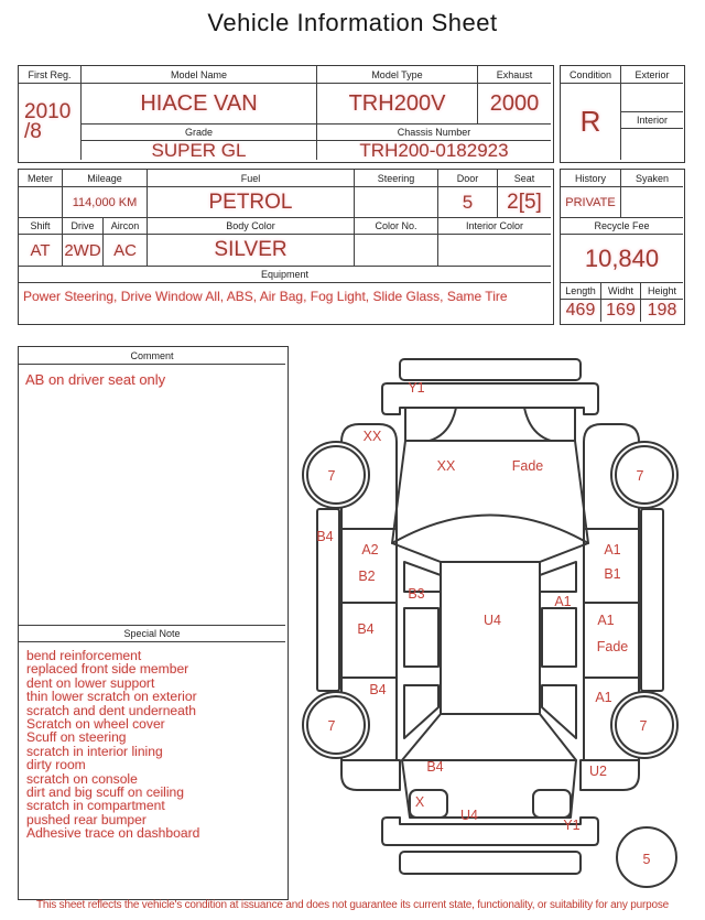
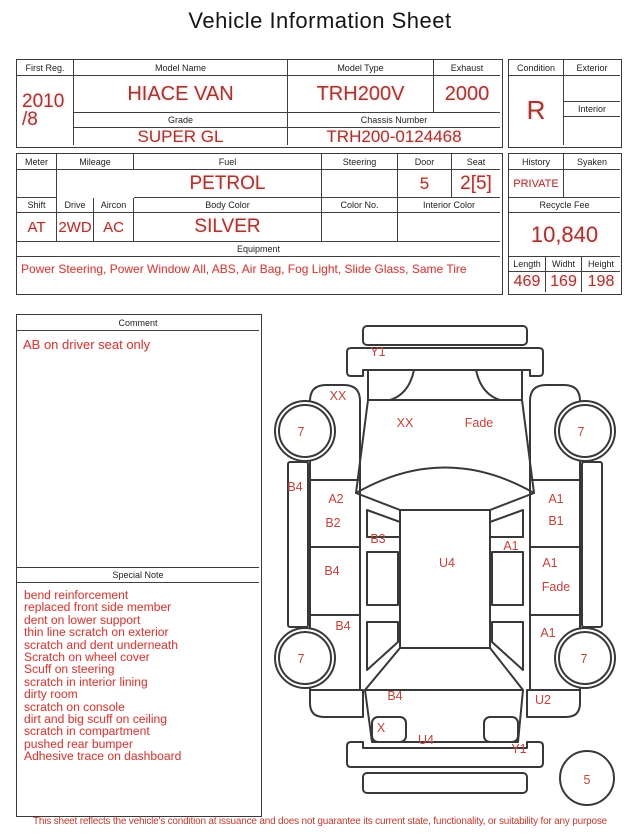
  Vehicle Information Sheet
  First Reg.
  Model Name
  Model Type
  Exhaust
  2010
  /8
  HIACE VAN
  TRH200V
  2000
  Grade
  Chassis Number
  SUPER GL
- TRH200-0182923
+ TRH200-0124468
  Condition
  Exterior
  R
  Interior
  Meter
  Mileage
  Fuel
  Steering
  Door
  Seat
- 114,000 KM
  PETROL
  5
  2[5]
  Shift
  Drive
  Aircon
  Body Color
  Color No.
  Interior Color
  AT
  2WD
  AC
  SILVER
  Equipment
- Power Steering, Drive Window All, ABS, Air Bag, Fog Light, Slide Glass, Same Tire
+ Power Steering, Power Window All, ABS, Air Bag, Fog Light, Slide Glass, Same Tire
  History
  Syaken
  PRIVATE
  Recycle Fee
  10,840
  Length
  Widht
  Height
  469
  169
  198
  Comment
  AB on driver seat only
  Special Note
  bend reinforcement
  replaced front side member
  dent on lower support
- thin lower scratch on exterior
+ thin line scratch on exterior
  scratch and dent underneath
  Scratch on wheel cover
  Scuff on steering
  scratch in interior lining
  dirty room
  scratch on console
  dirt and big scuff on ceiling
  scratch in compartment
  pushed rear bumper
  Adhesive trace on dashboard
  Y1
  XX
  7
  XX
  Fade
  7
  B4
  A2
  B2
  B3
  A1
  B1
  A1
  B4
  U4
  A1
  Fade
  B4
  A1
  7
  7
  B4
  U2
  X
  U4
  Y1
  5
  This sheet reflects the vehicle's condition at issuance and does not guarantee its current state, functionality, or suitability for any purpose
